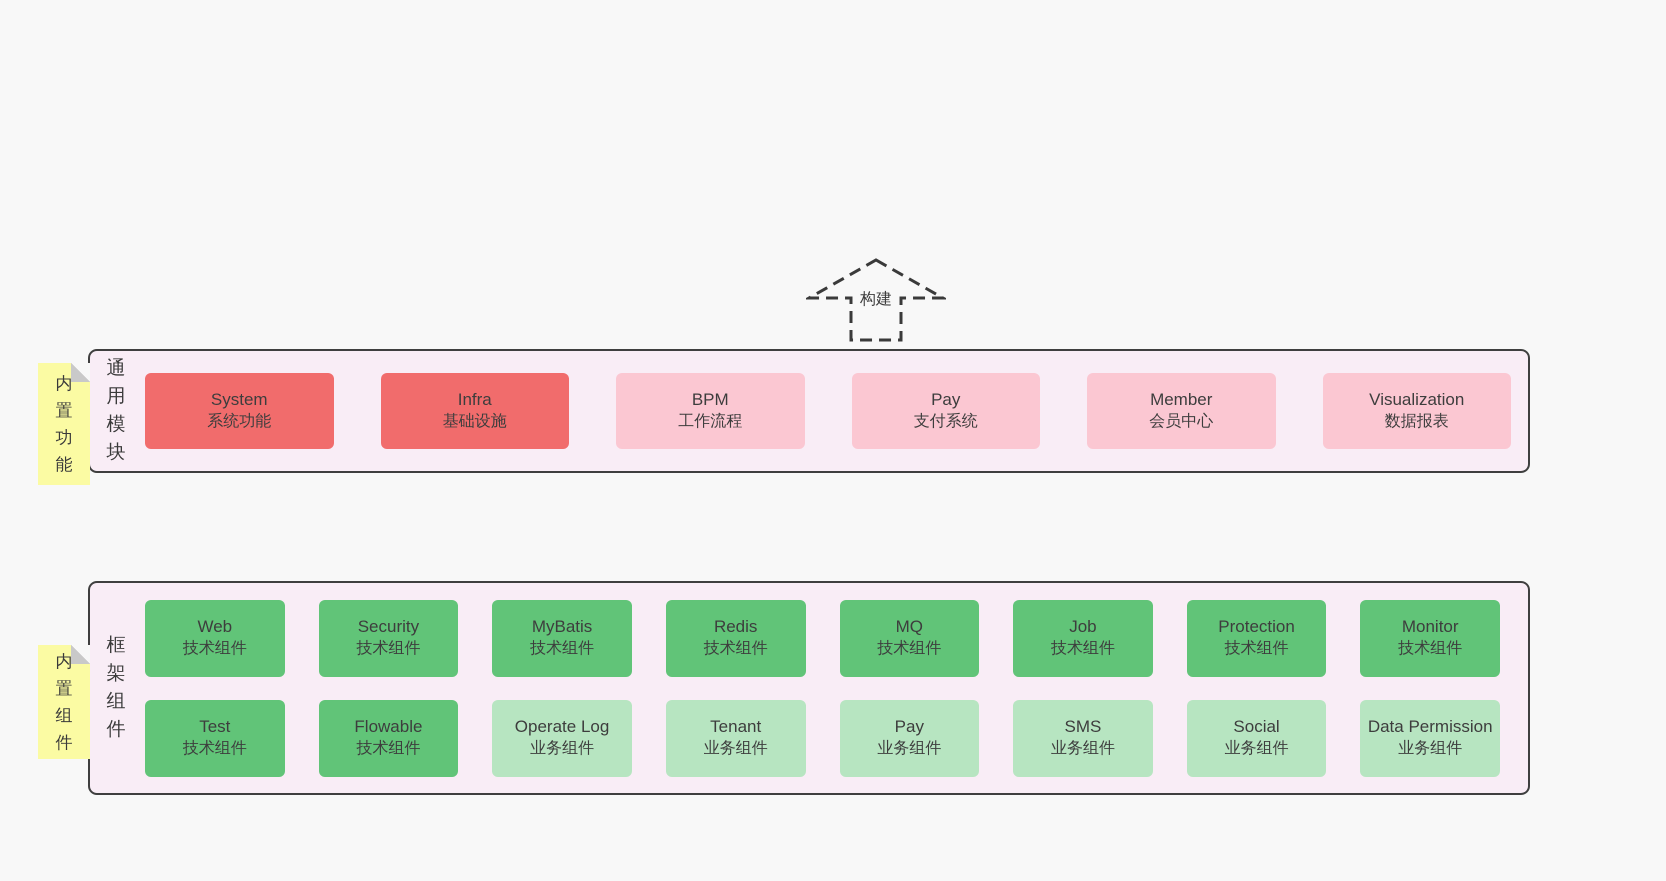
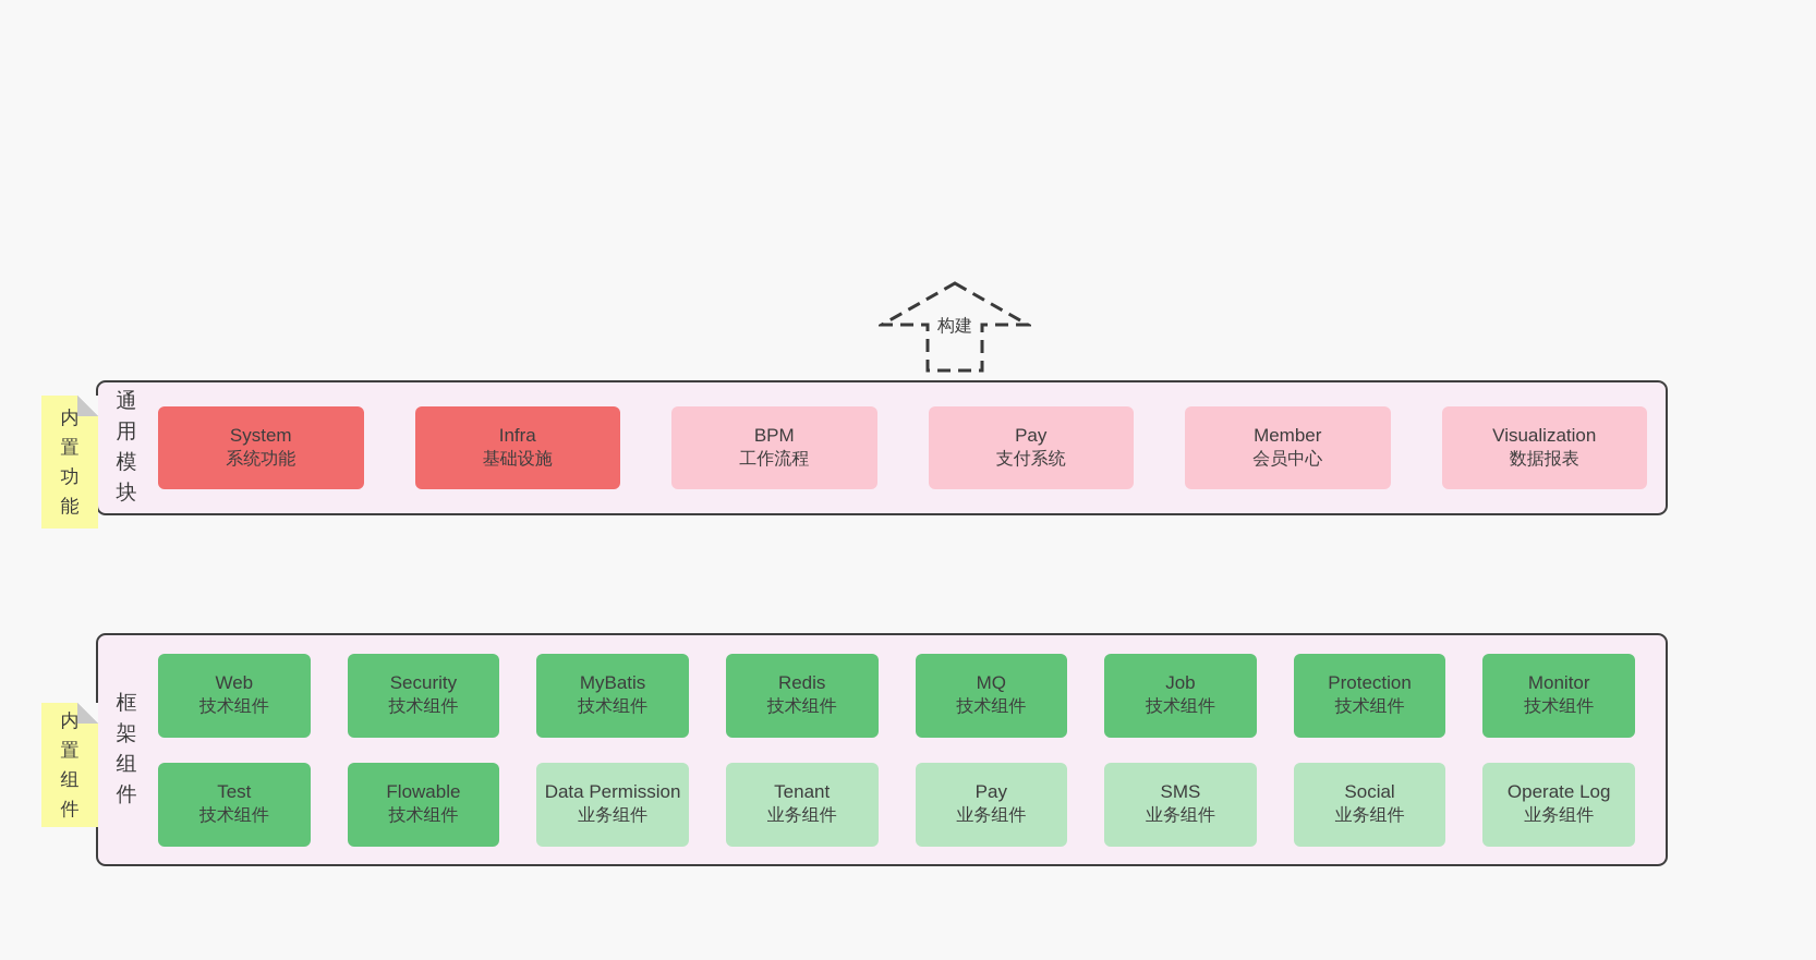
  构建
  内置功能
  通用模块
  System
  系统功能
  Infra
  基础设施
  BPM
  工作流程
  Pay
  支付系统
  Member
  会员中心
  Visualization
  数据报表
  内置组件
  框架组件
  Web
  技术组件
  Security
  技术组件
  MyBatis
  技术组件
  Redis
  技术组件
  MQ
  技术组件
  Job
  技术组件
  Protection
  技术组件
  Monitor
  技术组件
  Test
  技术组件
  Flowable
  技术组件
- Operate Log
+ Data Permission
  业务组件
  Tenant
  业务组件
  Pay
  业务组件
  SMS
  业务组件
  Social
  业务组件
- Data Permission
+ Operate Log
  业务组件
